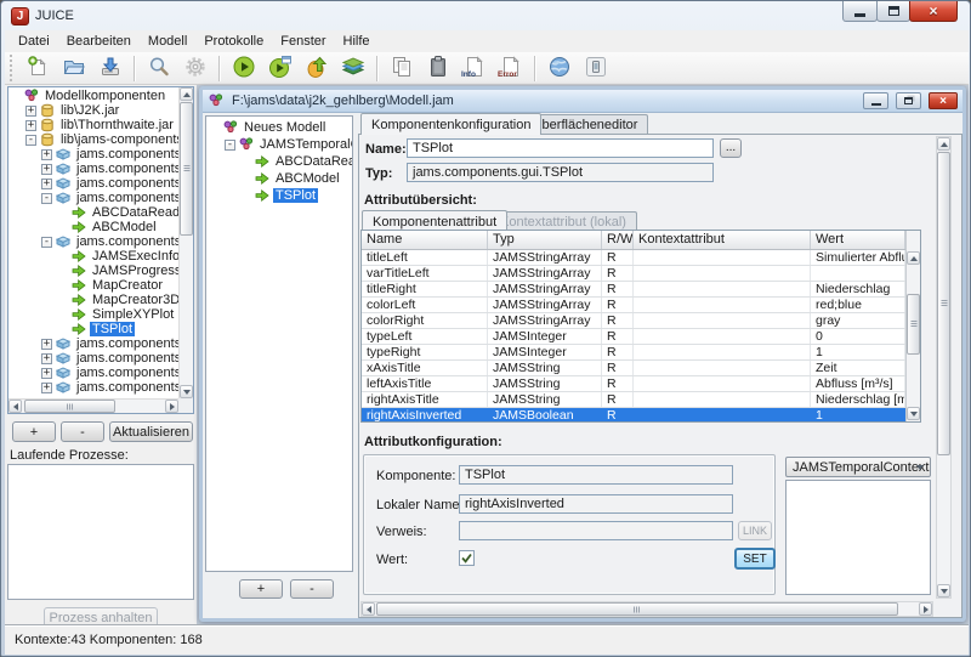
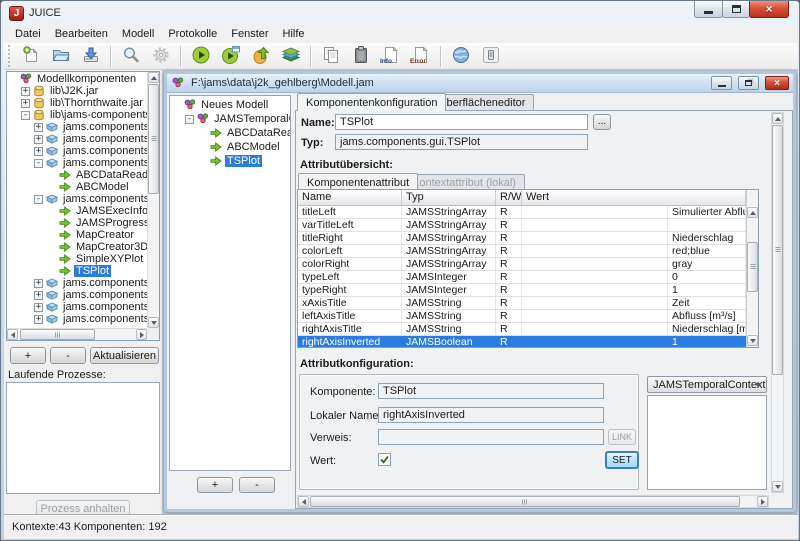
  J
  JUICE
  ×
  Datei
  Bearbeiten
  Modell
  Protokolle
  Fenster
  Hilfe
  Modellkomponenten
  +
  lib\J2K.jar
  +
  lib\Thornthwaite.jar
  -
  lib\jams-component
  +
  +
  +
  -
  ABCDataRead
  ABCModel
  -
  jams.component
  JAMSExecInfo
  JAMSProgres
  MapCreator
  MapCreator3D
  SimpleXYPlot
  TSPlot
  +
  +
  jams.component
  +
  +
  +
  -
  Aktualisieren
  Laufende Prozesse:
  Prozess anhalten
  F:\jams\data\j2k_gehlberg\Modell.jam
  ×
  Neues Modell
  -
  ABCDataRea
  ABCModel
  TSPlot
  +
  -
  Komponentenkonfiguration
  berflächeneditor
  Name:
  TSPlot
  ...
  Typ:
  jams.components.gui.TSPlot
  Attributübersicht:
  Komponentenattribut
  ontextattribut (lokal)
  Name
  Typ
  R/W
- Kontextattribut
  Wert
  titleLeft
  JAMSStringArray
  R
  varTitleLeft
  JAMSStringArray
  R
  titleRight
  JAMSStringArray
  R
  Niederschlag
  colorLeft
  JAMSStringArray
  R
  red;blue
  colorRight
  JAMSStringArray
  R
  gray
  typeLeft
  JAMSInteger
  R
  0
  typeRight
  JAMSInteger
  R
  1
  xAxisTitle
  JAMSString
  R
  Zeit
  leftAxisTitle
  JAMSString
  R
  Abfluss [m³/s]
  rightAxisTitle
  JAMSString
  R
  Niederschlag [m
  rightAxisInverted
  JAMSBoolean
  R
  1
  Attributkonfiguration:
  Komponente:
  TSPlot
  Lokaler Name
  rightAxisInverted
  Verweis:
  LINK
  Wert:
  SET
  JAMSTemporalContext
- Kontexte:43 Komponenten: 168
+ Kontexte:43 Komponenten: 192
